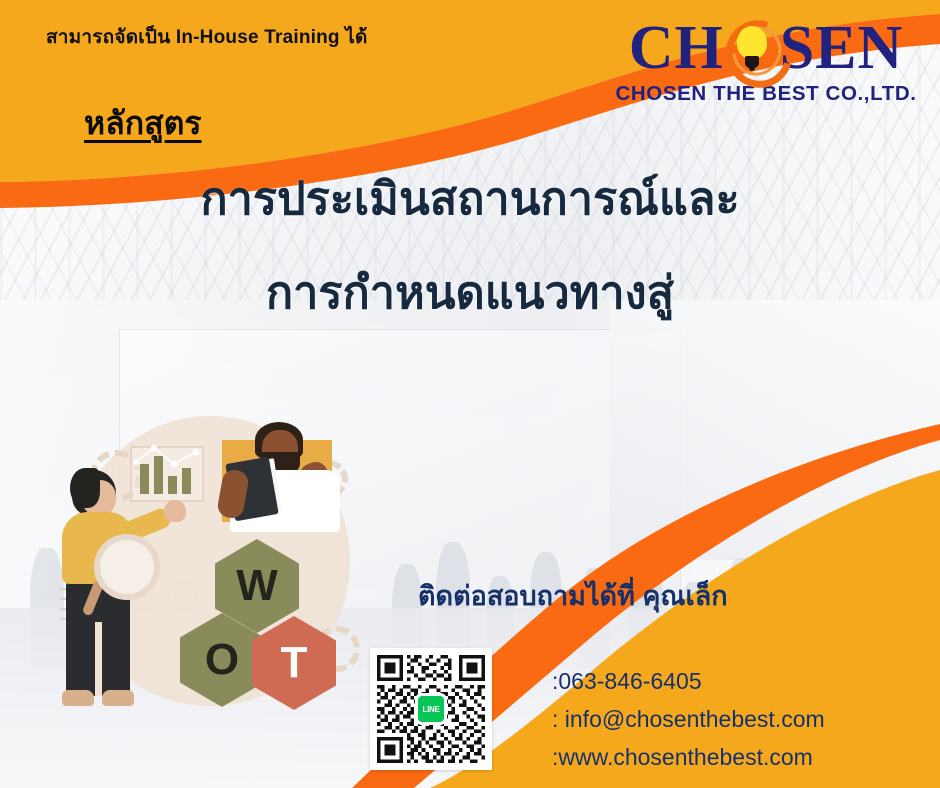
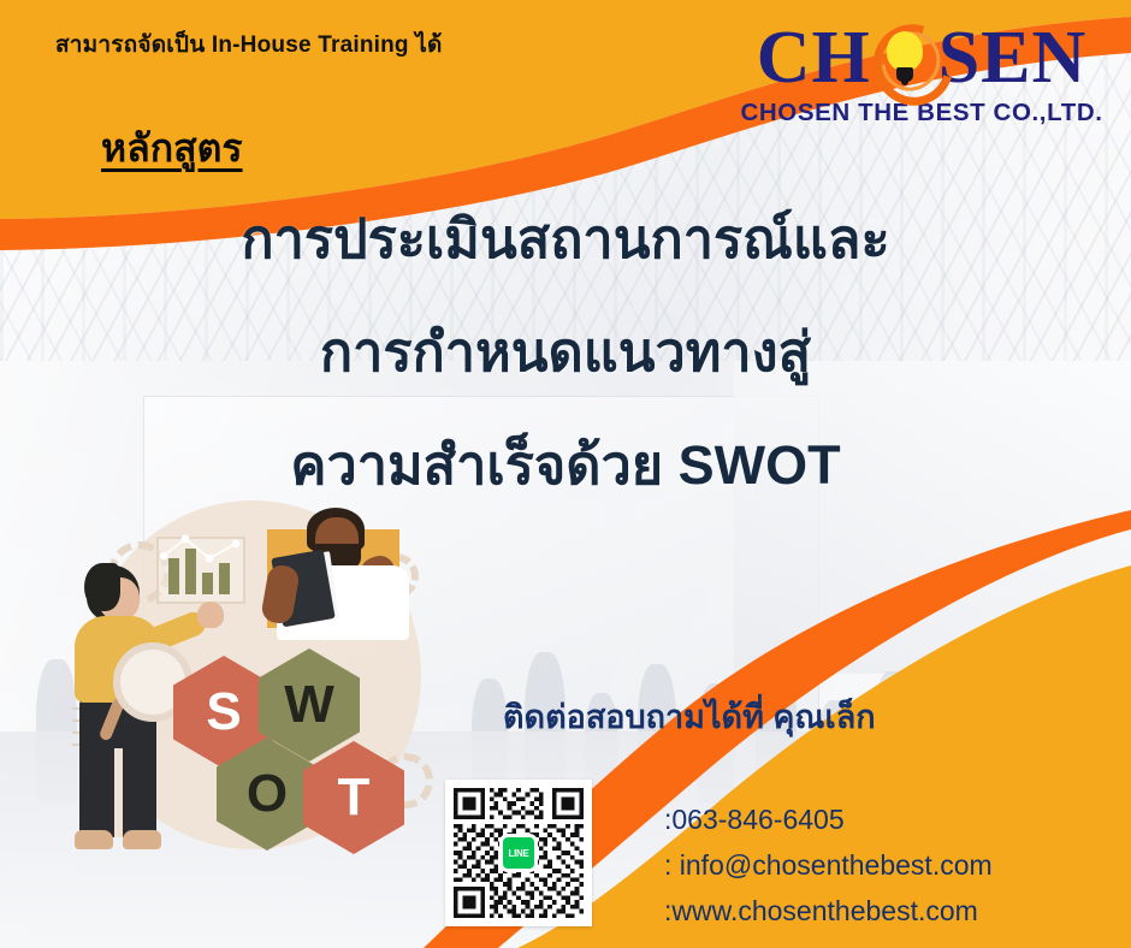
  สามารถจัดเป็น In-House Training ได้
  CH SEN
  CHOSEN THE BEST CO.,LTD.
  หลักสูตร
  การประเมินสถานการณ์และ
  การกำหนดแนวทางสู่
+ ความสำเร็จด้วย SWOT
+ S
  W
  O
  T
  ติดต่อสอบถามได้ที่ คุณเล็ก
  LINE
  :063-846-6405
  : info@chosenthebest.com
  :www.chosenthebest.com
